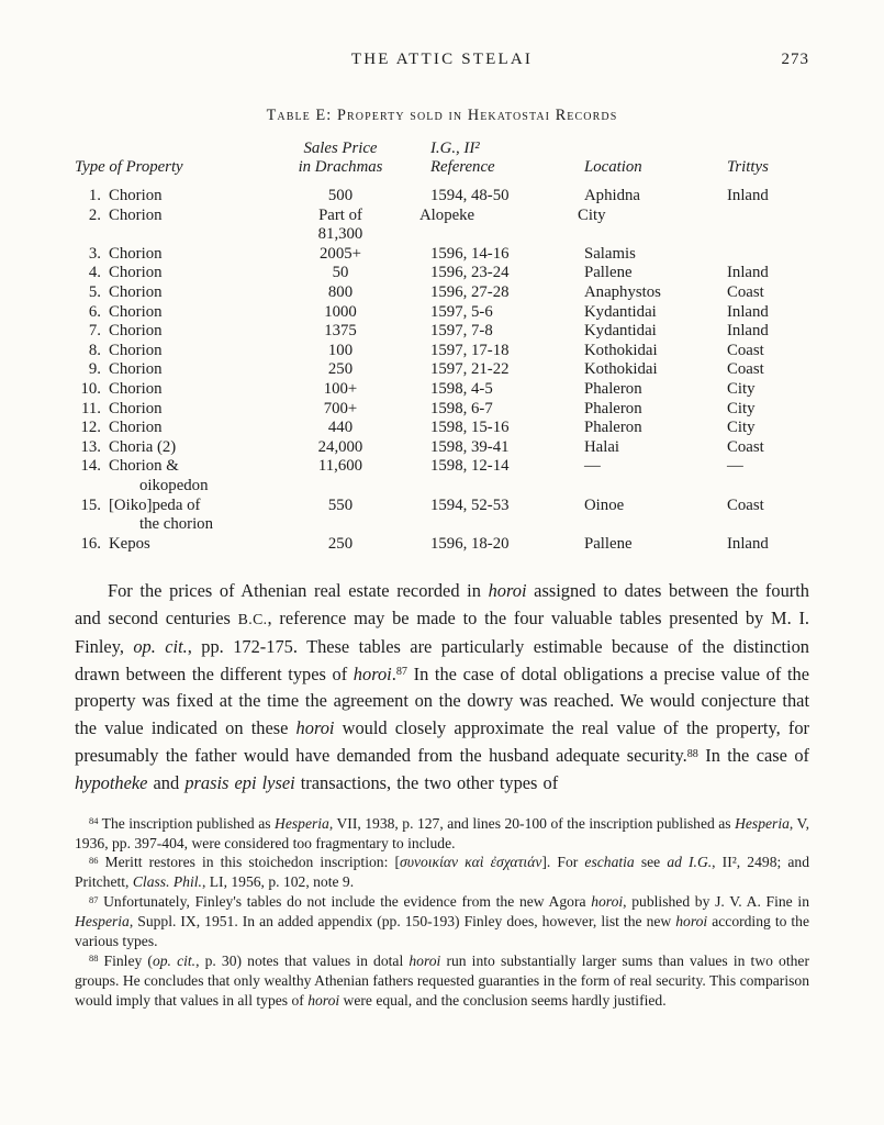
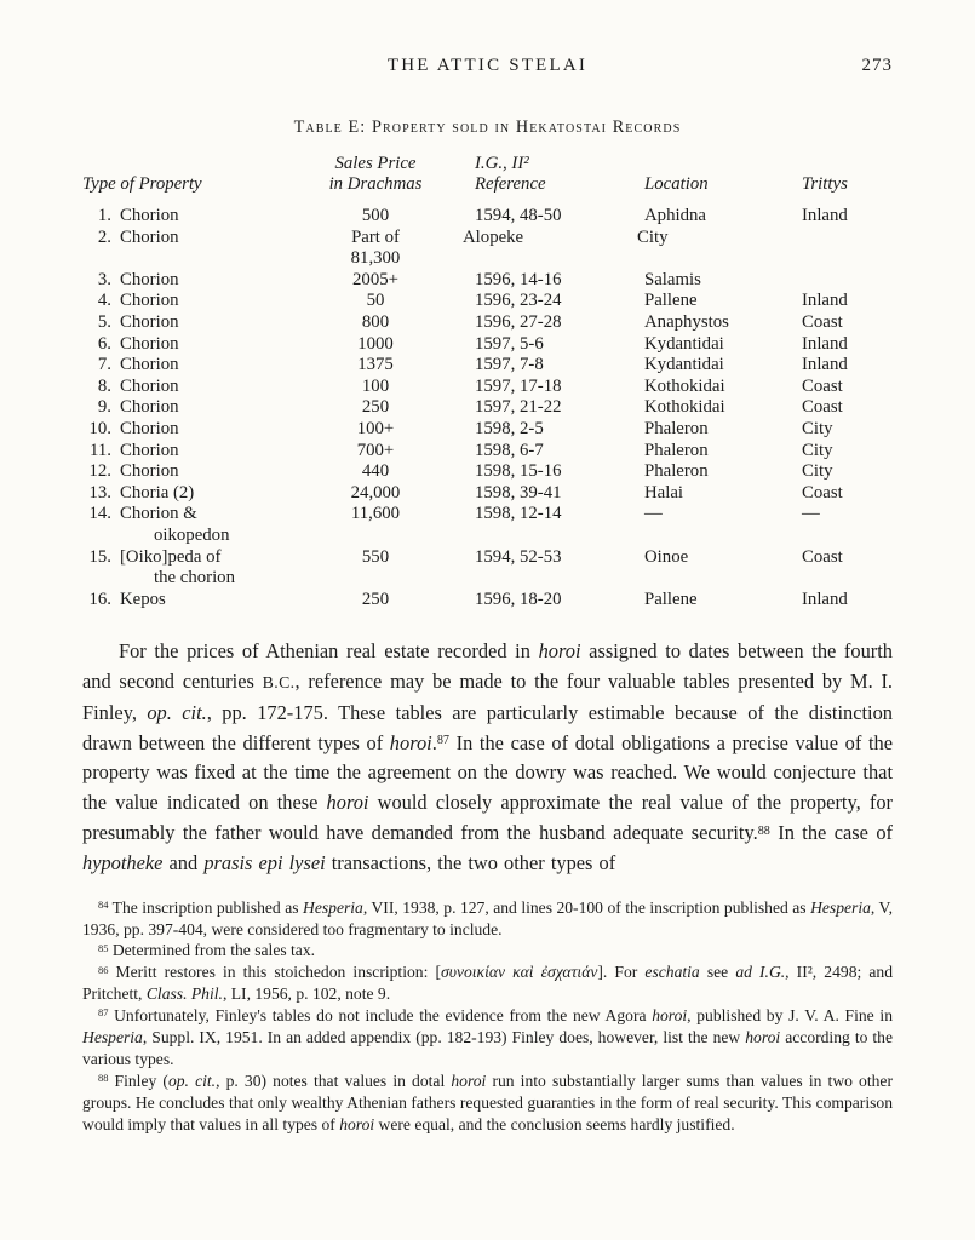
  THE ATTIC STELAI
  273
  Table E: Property sold in Hekatostai Records
  Type of Property
  Sales Price
  in Drachmas
  I.G., II²
  Reference
  Location
  Trittys
  1.
  Chorion
  500
  1594, 48-50
  Aphidna
  Inland
  2.
  Chorion
  Part of
  81,300
  Alopeke
  City
  3.
  Chorion
  2005+
  1596, 14-16
  Salamis
  4.
  Chorion
  50
  1596, 23-24
  Pallene
  Inland
  5.
  Chorion
  800
  1596, 27-28
  Anaphystos
  Coast
  6.
  Chorion
  1000
  1597, 5-6
  Kydantidai
  Inland
  7.
  Chorion
  1375
  1597, 7-8
  Kydantidai
  Inland
  8.
  Chorion
  100
  1597, 17-18
  Kothokidai
  Coast
  9.
  Chorion
  250
  1597, 21-22
  Kothokidai
  Coast
  10.
  Chorion
  100+
- 1598, 4-5
+ 1598, 2-5
  Phaleron
  City
  11.
  Chorion
  700+
  1598, 6-7
  Phaleron
  City
  12.
  Chorion
  440
  1598, 15-16
  Phaleron
  City
  13.
  Choria (2)
  24,000
  1598, 39-41
  Halai
  Coast
  14.
  Chorion &
  oikopedon
  11,600
  1598, 12-14
  —
  —
  15.
  [Oiko]peda of
  the chorion
  550
  1594, 52-53
  Oinoe
  Coast
  16.
  Kepos
  250
  1596, 18-20
  Pallene
  Inland
  For the prices of Athenian real estate recorded in horoi assigned to dates between the fourth and second centuries B.C., reference may be made to the four valuable tables presented by M. I. Finley, op. cit., pp. 172-175. These tables are particularly estimable because of the distinction drawn between the different types of horoi.87 In the case of dotal obligations a precise value of the property was fixed at the time the agreement on the dowry was reached. We would conjecture that the value indicated on these horoi would closely approximate the real value of the property, for presumably the father would have demanded from the husband adequate security.88 In the case of hypotheke and prasis epi lysei transactions, the two other types of
  84 The inscription published as Hesperia, VII, 1938, p. 127, and lines 20-100 of the inscription published as Hesperia, V, 1936, pp. 397-404, were considered too fragmentary to include.
+ 85 Determined from the sales tax.
  86 Meritt restores in this stoichedon inscription: [συνοικίαν καὶ ἐσχατιάν]. For eschatia see ad I.G., II², 2498; and Pritchett, Class. Phil., LI, 1956, p. 102, note 9.
- 87 Unfortunately, Finley's tables do not include the evidence from the new Agora horoi, published by J. V. A. Fine in Hesperia, Suppl. IX, 1951. In an added appendix (pp. 150-193) Finley does, however, list the new horoi according to the various types.
+ 87 Unfortunately, Finley's tables do not include the evidence from the new Agora horoi, published by J. V. A. Fine in Hesperia, Suppl. IX, 1951. In an added appendix (pp. 182-193) Finley does, however, list the new horoi according to the various types.
  88 Finley (op. cit., p. 30) notes that values in dotal horoi run into substantially larger sums than values in two other groups. He concludes that only wealthy Athenian fathers requested guaranties in the form of real security. This comparison would imply that values in all types of horoi were equal, and the conclusion seems hardly justified.
